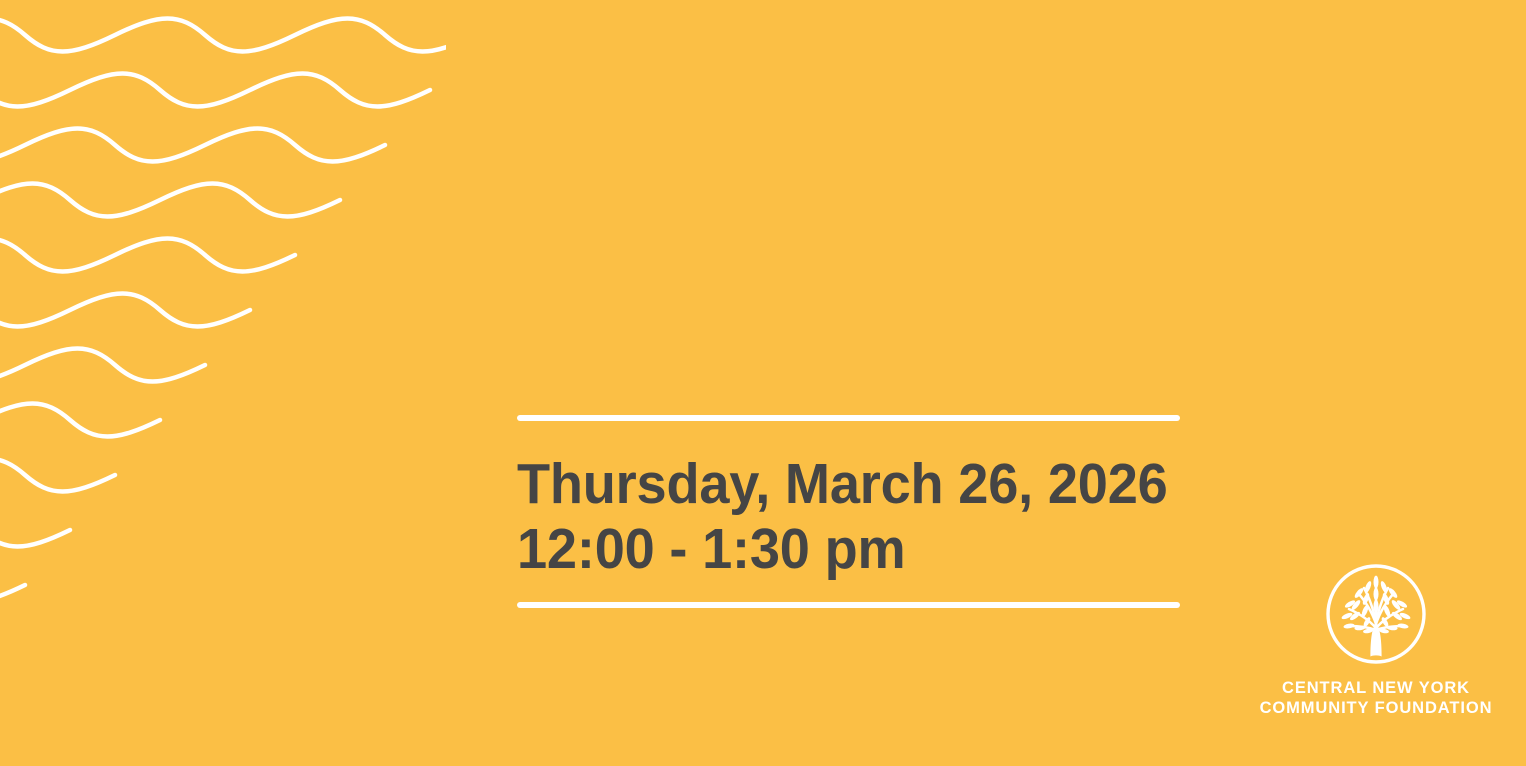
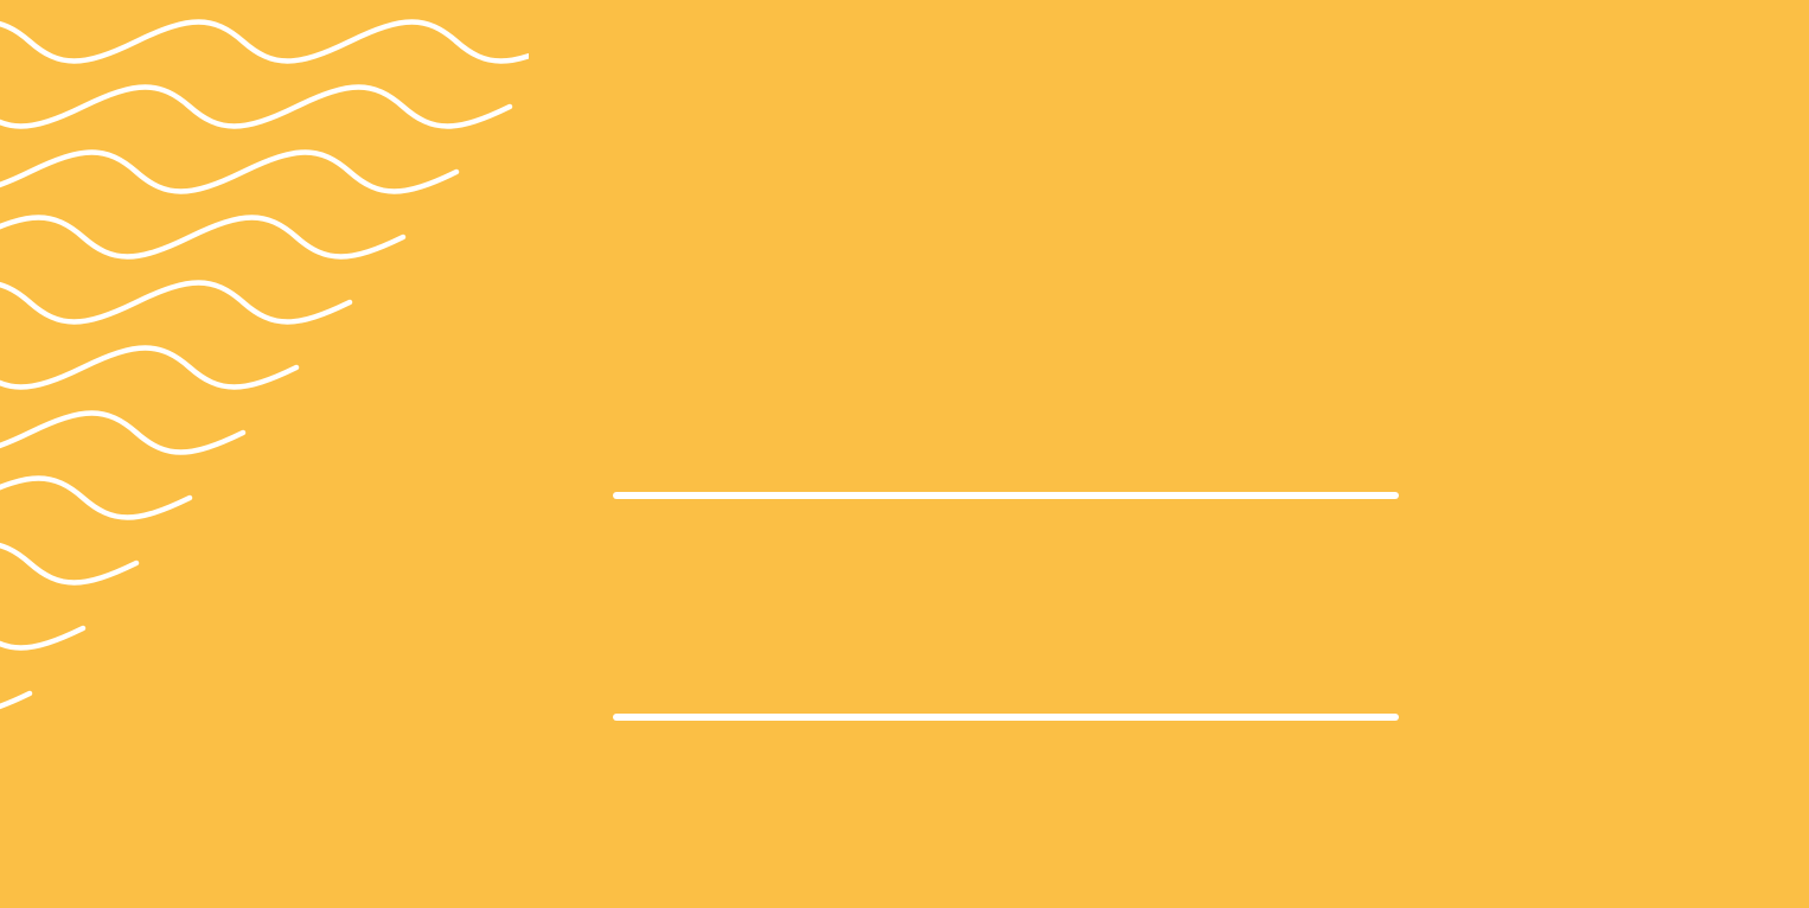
- Thursday, March 26, 2026
- 12:00 - 1:30 pm
- CENTRAL NEW YORK
- COMMUNITY FOUNDATION
